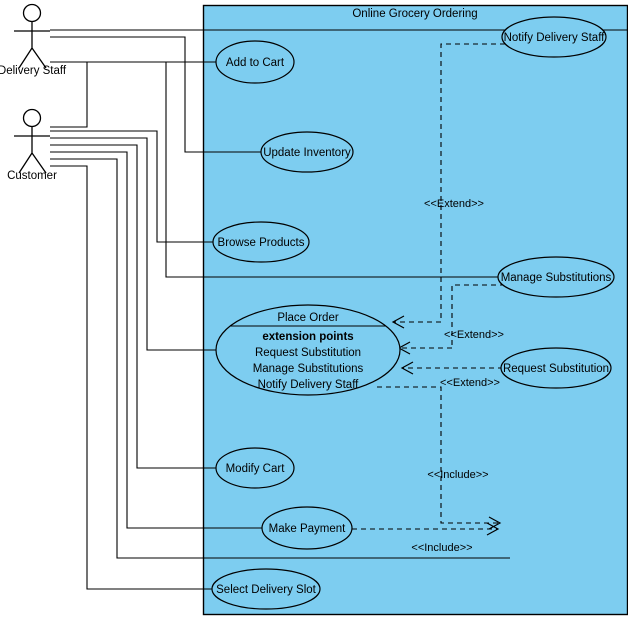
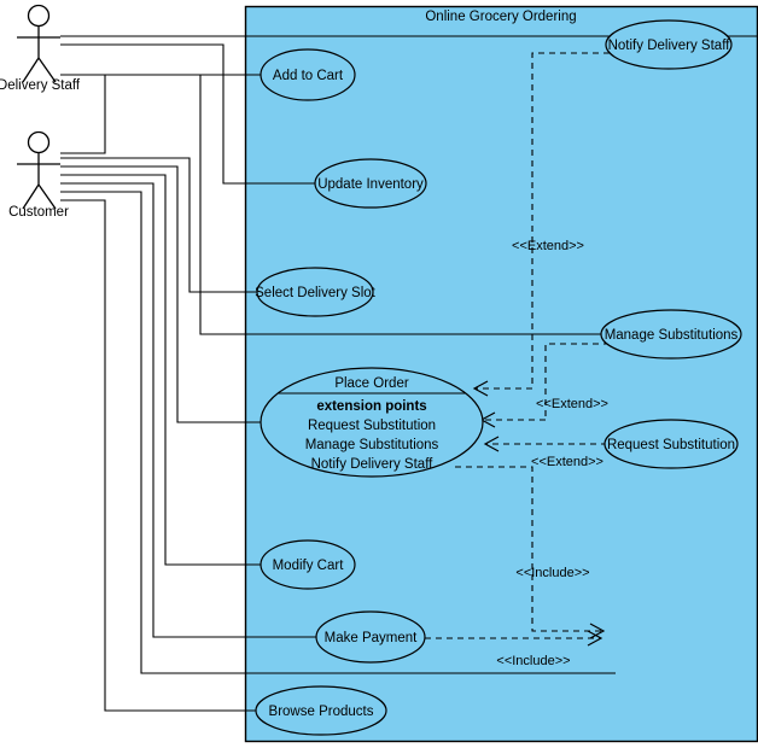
  Online Grocery Ordering
  Delivery Staff
  Customer
  <<Extend>>
  <<Extend>>
  <<Extend>>
  <<Include>>
  <<Include>>
  Add to Cart
  Update Inventory
- Browse Products
+ Select Delivery Slot
  Modify Cart
  Make Payment
- Select Delivery Slot
+ Browse Products
  Notify Delivery Staff
  Manage Substitutions
  Request Substitution
  Place Order
  extension points
  Request Substitution
  Manage Substitutions
  Notify Delivery Staff
